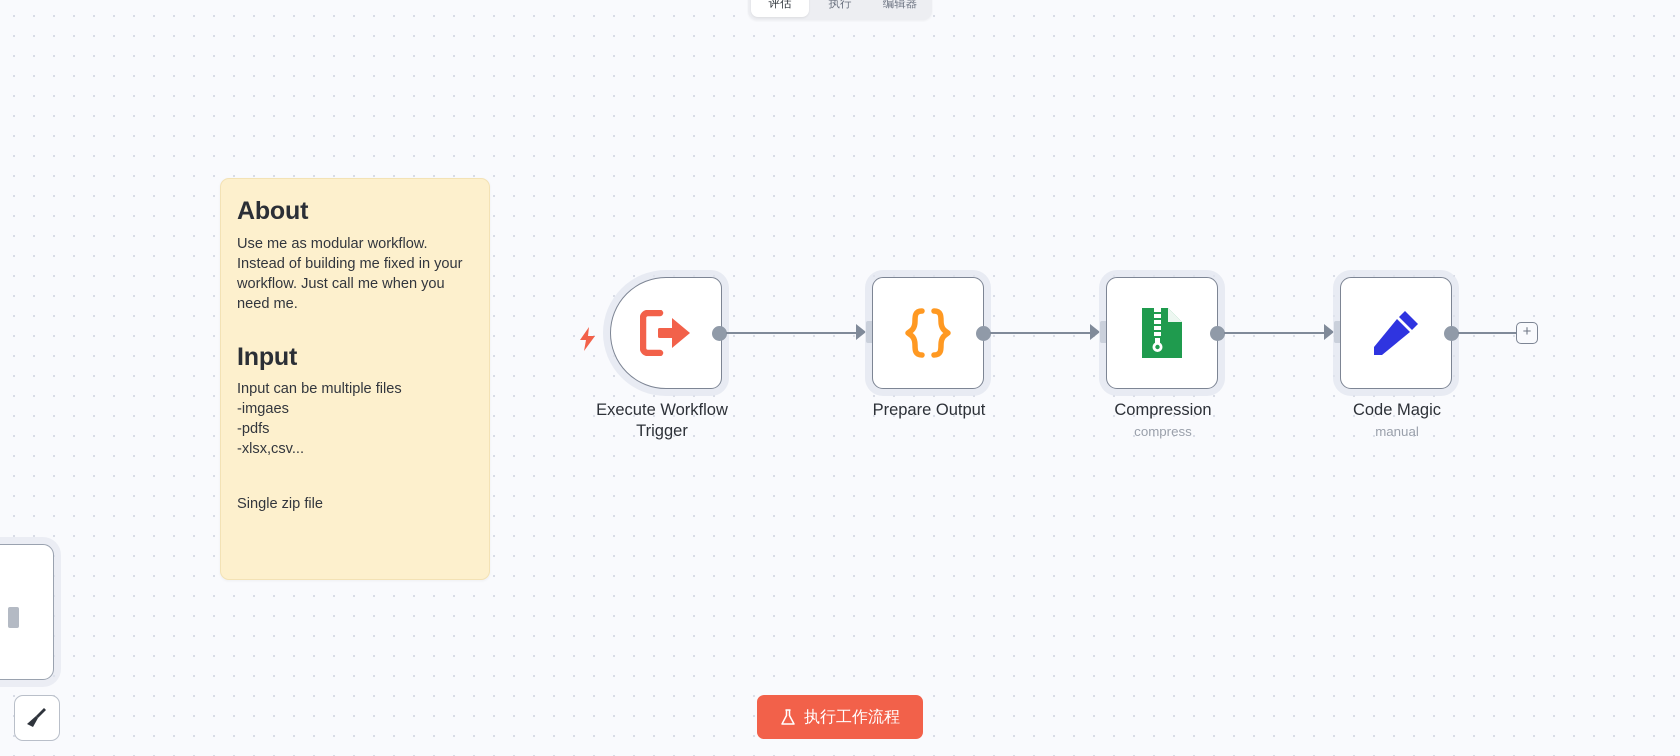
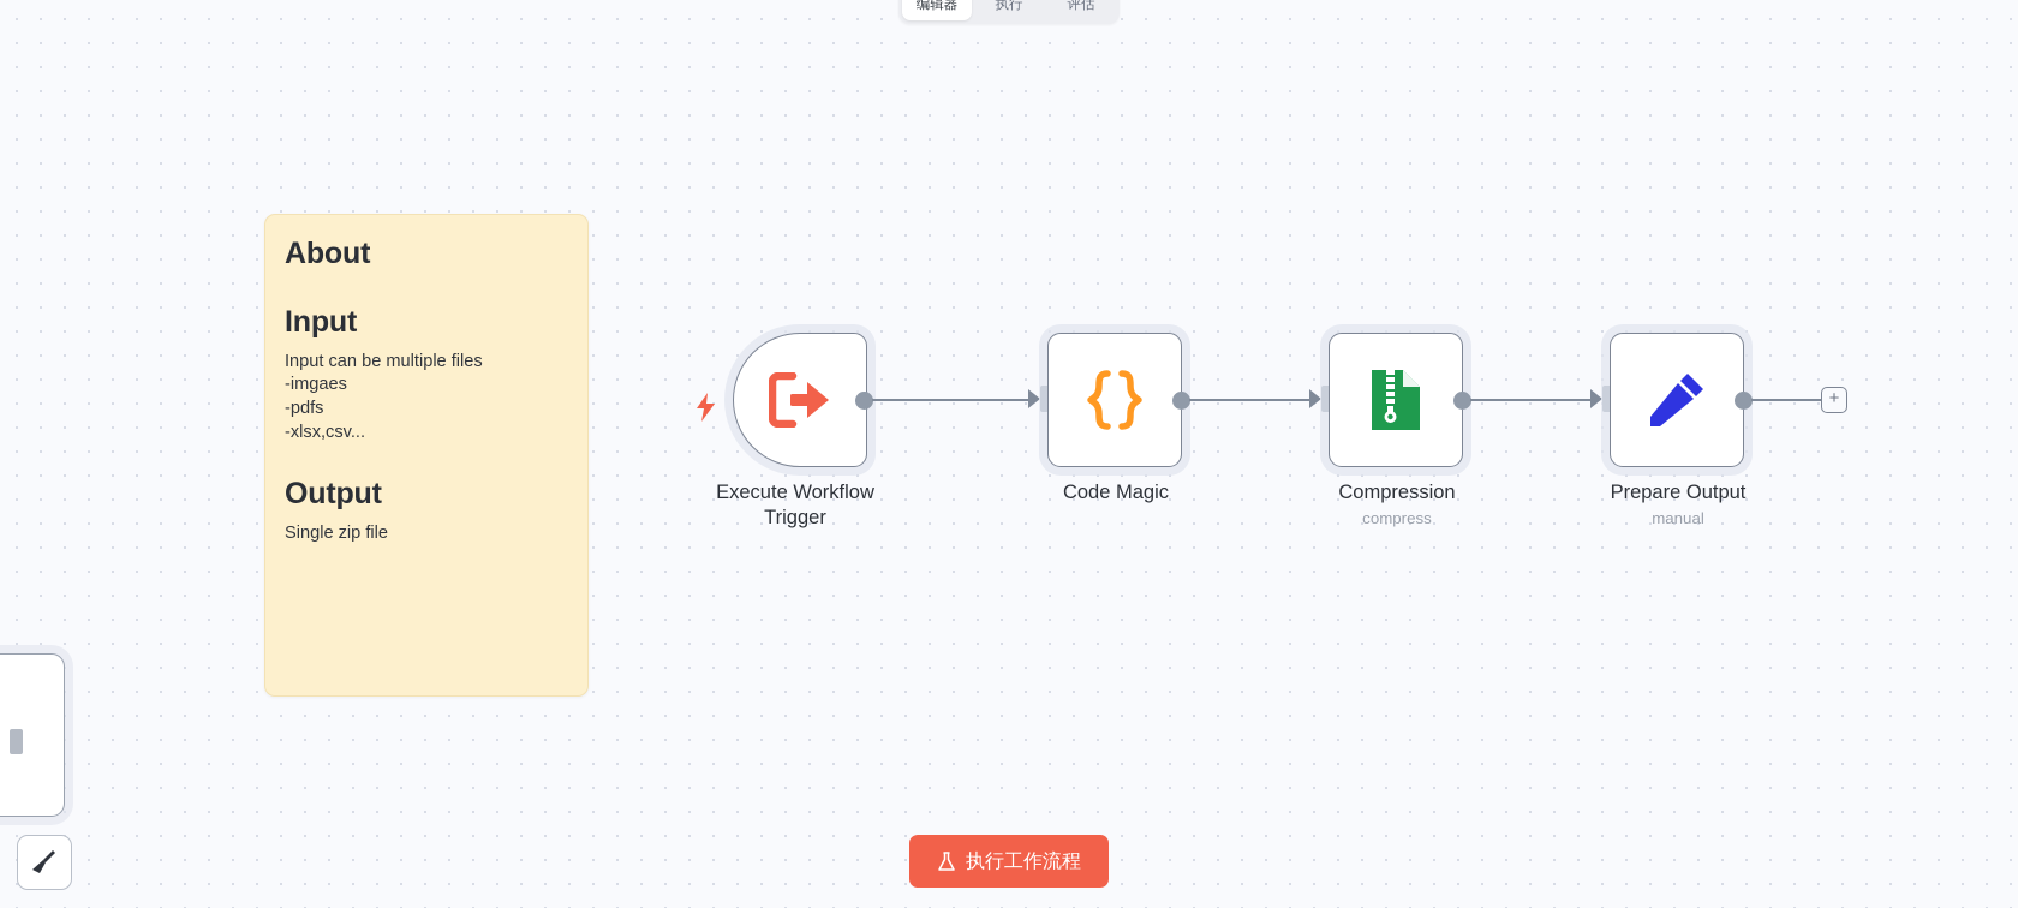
- 评估
+ 编辑器
  执行
- 编辑器
+ 评估
  About
- Use me as modular workflow. Instead of building me fixed in your workflow. Just call me when you need me.
  Input
  Input can be multiple files
  -imgaes
  -pdfs
  -xlsx,csv...
+ Output
  Single zip file
  Execute Workflow
  Trigger
- Prepare Output
+ Code Magic
  Compression
  compress
  +
- Code Magic
+ Prepare Output
  manual
  执行工作流程
